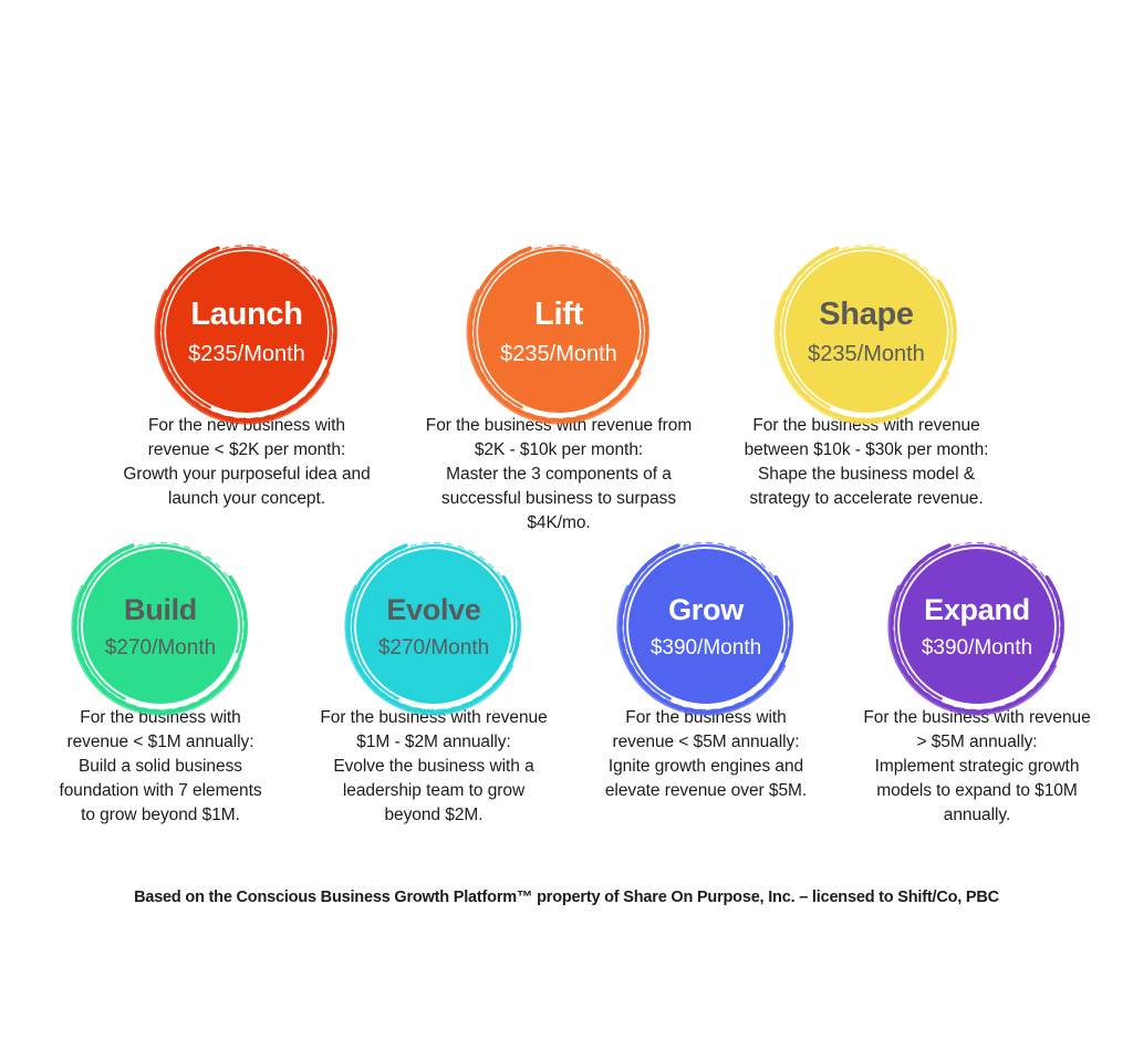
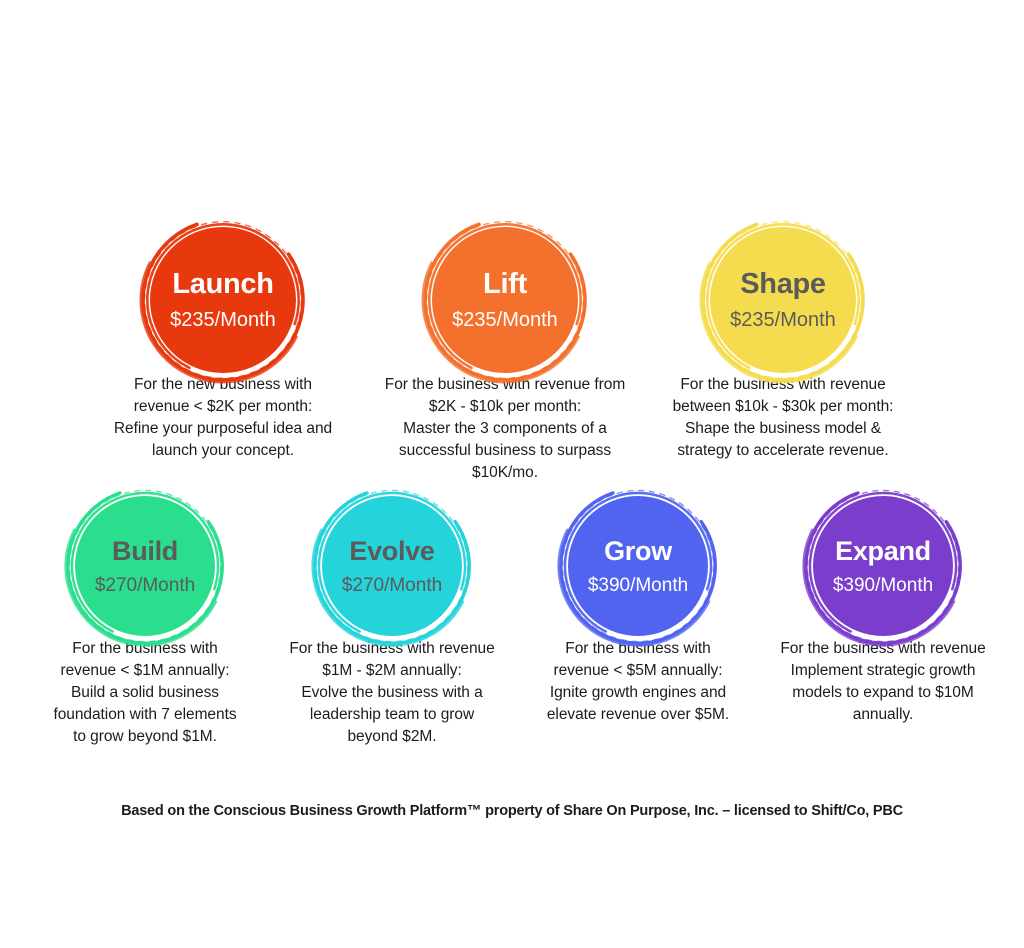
  Launch
  $235/Month
  For the new business with
  revenue < $2K per month:
- Growth your purposeful idea and
+ Refine your purposeful idea and
  launch your concept.
  Lift
  $235/Month
  For the business with revenue from
  $2K - $10k per month:
  Master the 3 components of a
  successful business to surpass
- $4K/mo.
+ $10K/mo.
  Shape
  $235/Month
  For the business with revenue
  between $10k - $30k per month:
  Shape the business model &
  strategy to accelerate revenue.
  Build
  $270/Month
  For the business with
  revenue < $1M annually:
  Build a solid business
  foundation with 7 elements
  to grow beyond $1M.
  Evolve
  $270/Month
  For the business with revenue
  $1M - $2M annually:
  Evolve the business with a
  leadership team to grow
  beyond $2M.
  Grow
  $390/Month
  For the business with
  revenue < $5M annually:
  Ignite growth engines and
  elevate revenue over $5M.
  Expand
  $390/Month
  For the business with revenue
- > $5M annually:
  Implement strategic growth
  models to expand to $10M
  annually.
  Based on the Conscious Business Growth Platform™ property of Share On Purpose, Inc. – licensed to Shift/Co, PBC
